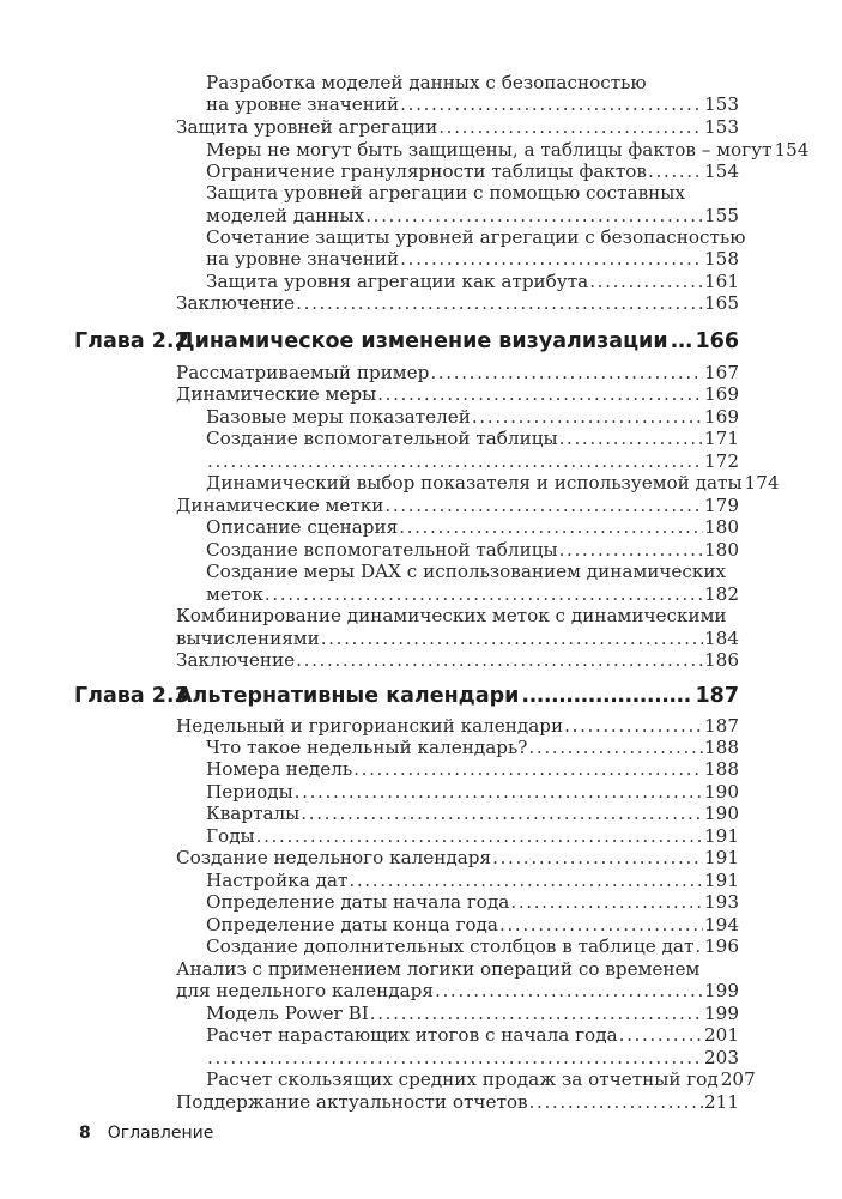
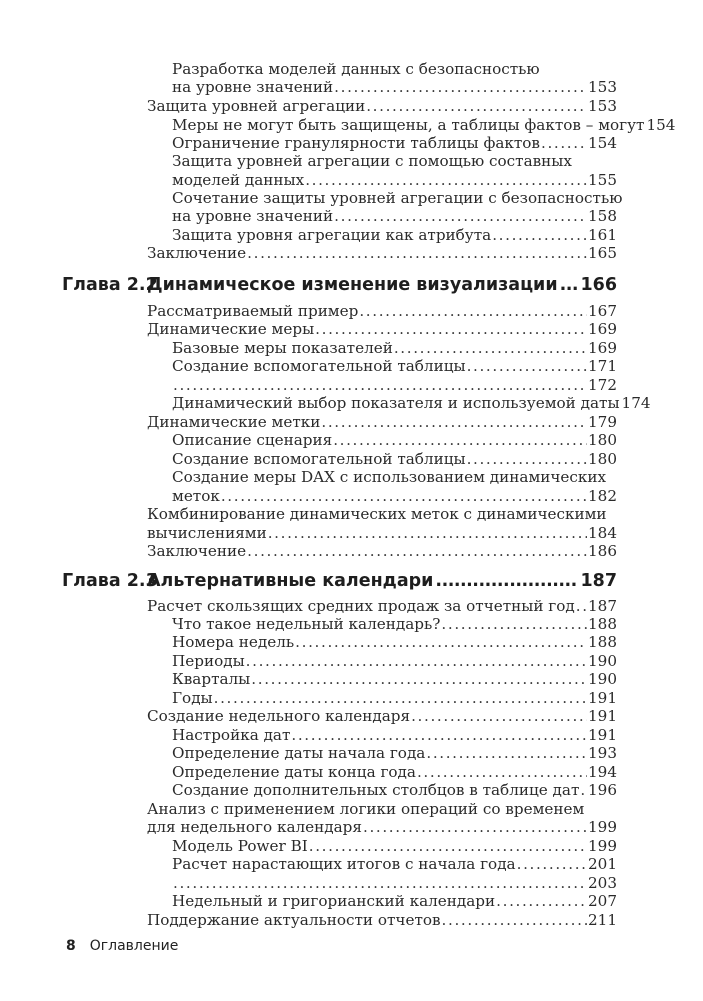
  Разработка моделей данных с безопасностью
  на уровне значений
  153
  Защита уровней агрегации
  153
  Меры не могут быть защищены, а таблицы фактов – могут
  154
  Ограничение гранулярности таблицы фактов
  154
  Защита уровней агрегации с помощью составных
  моделей данных
  155
  Сочетание защиты уровней агрегации с безопасностью
  на уровне значений
  158
  Защита уровня агрегации как атрибута
  161
  Заключение
  165
  Глава 2.
  Динамическое изменение визуализации
  166
  Рассматриваемый пример
  167
  Динамические меры
  169
  Базовые меры показателей
  169
  Создание вспомогательной таблицы
  171
  172
  Динамический выбор показателя и используемой даты
  174
  Динамические метки
  179
  Описание сценария
  180
  Создание вспомогательной таблицы
  180
  Создание меры DAX с использованием динамических
  меток
  182
  Комбинирование динамических меток с динамическими
  вычислениями
  184
  Заключение
  186
  Глава 2.
  Альтернативные календари
  187
- Недельный и григорианский календари
+ Расчет скользящих средних продаж за отчетный год
  187
  Что такое недельный календарь?
  188
  Номера недель
  188
  Периоды
  190
  Кварталы
  190
  Годы
  191
  Создание недельного календаря
  191
  Настройка дат
  191
  Определение даты начала года
  193
  Определение даты конца года
  194
  Создание дополнительных столбцов в таблице дат
  196
  Анализ с применением логики операций со временем
  для недельного календаря
  199
  Модель Power BI
  199
  Расчет нарастающих итогов с начала года
  201
  203
- Расчет скользящих средних продаж за отчетный год
+ Недельный и григорианский календари
  207
  Поддержание актуальности отчетов
  211
  8 Оглавление
